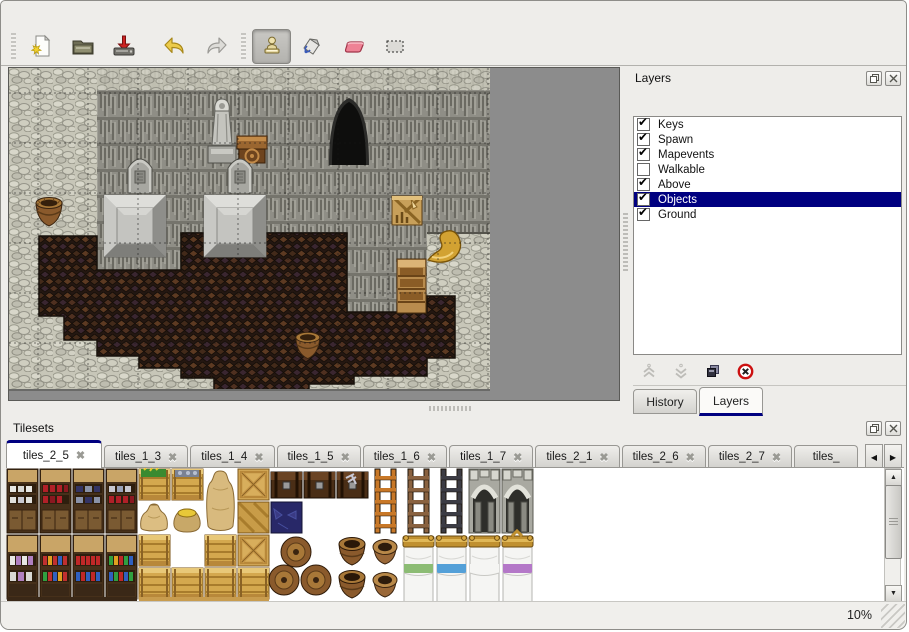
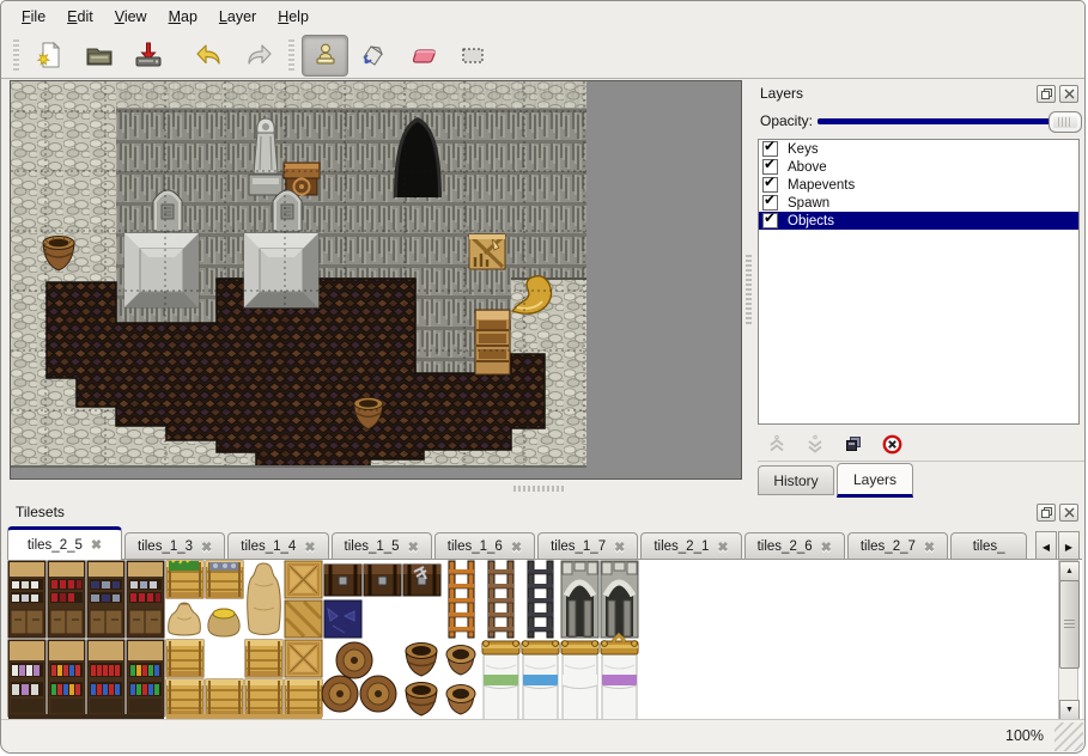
+ File
+ Edit
+ View
+ Map
+ Layer
+ Help
  Layers
+ Opacity:
  Keys
- Spawn
+ Above
  Mapevents
- Walkable
- Above
+ Spawn
  Objects
- Ground
  History
  Layers
  Tilesets
  tiles_2_5
  ✖
  tiles_1_3
  ✖
  tiles_1_4
  ✖
  tiles_1_5
  ✖
  tiles_1_6
  ✖
  tiles_1_7
  ✖
  tiles_2_1
  ✖
  tiles_2_6
  ✖
  tiles_2_7
  ✖
  tiles_
  ◀
  ▶
- 10%
+ 100%
